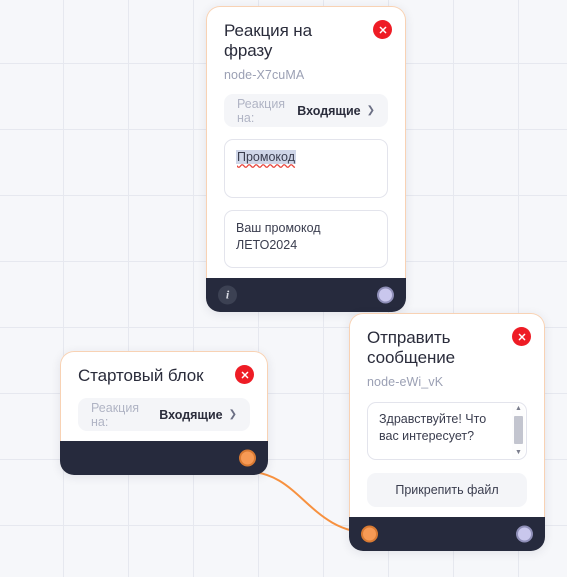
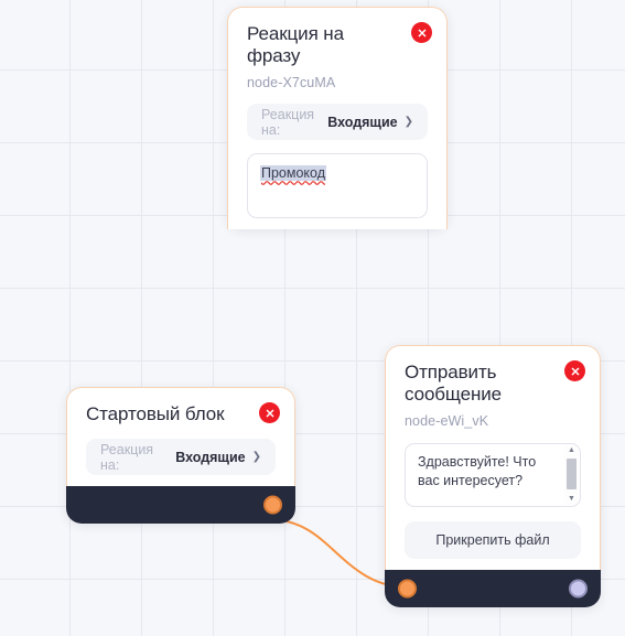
  Реакция на фразу
  node-X7cuMA
  Реакция на:
  Входящие
  ❯
  Промокод
- Ваш промокод ЛЕТО2024
- i
  Стартовый блок
  Реакция на:
  Входящие
  ❯
  Отправить сообщение
  node-eWi_vK
  Здравствуйте! Что вас интересует?
  Прикрепить файл
